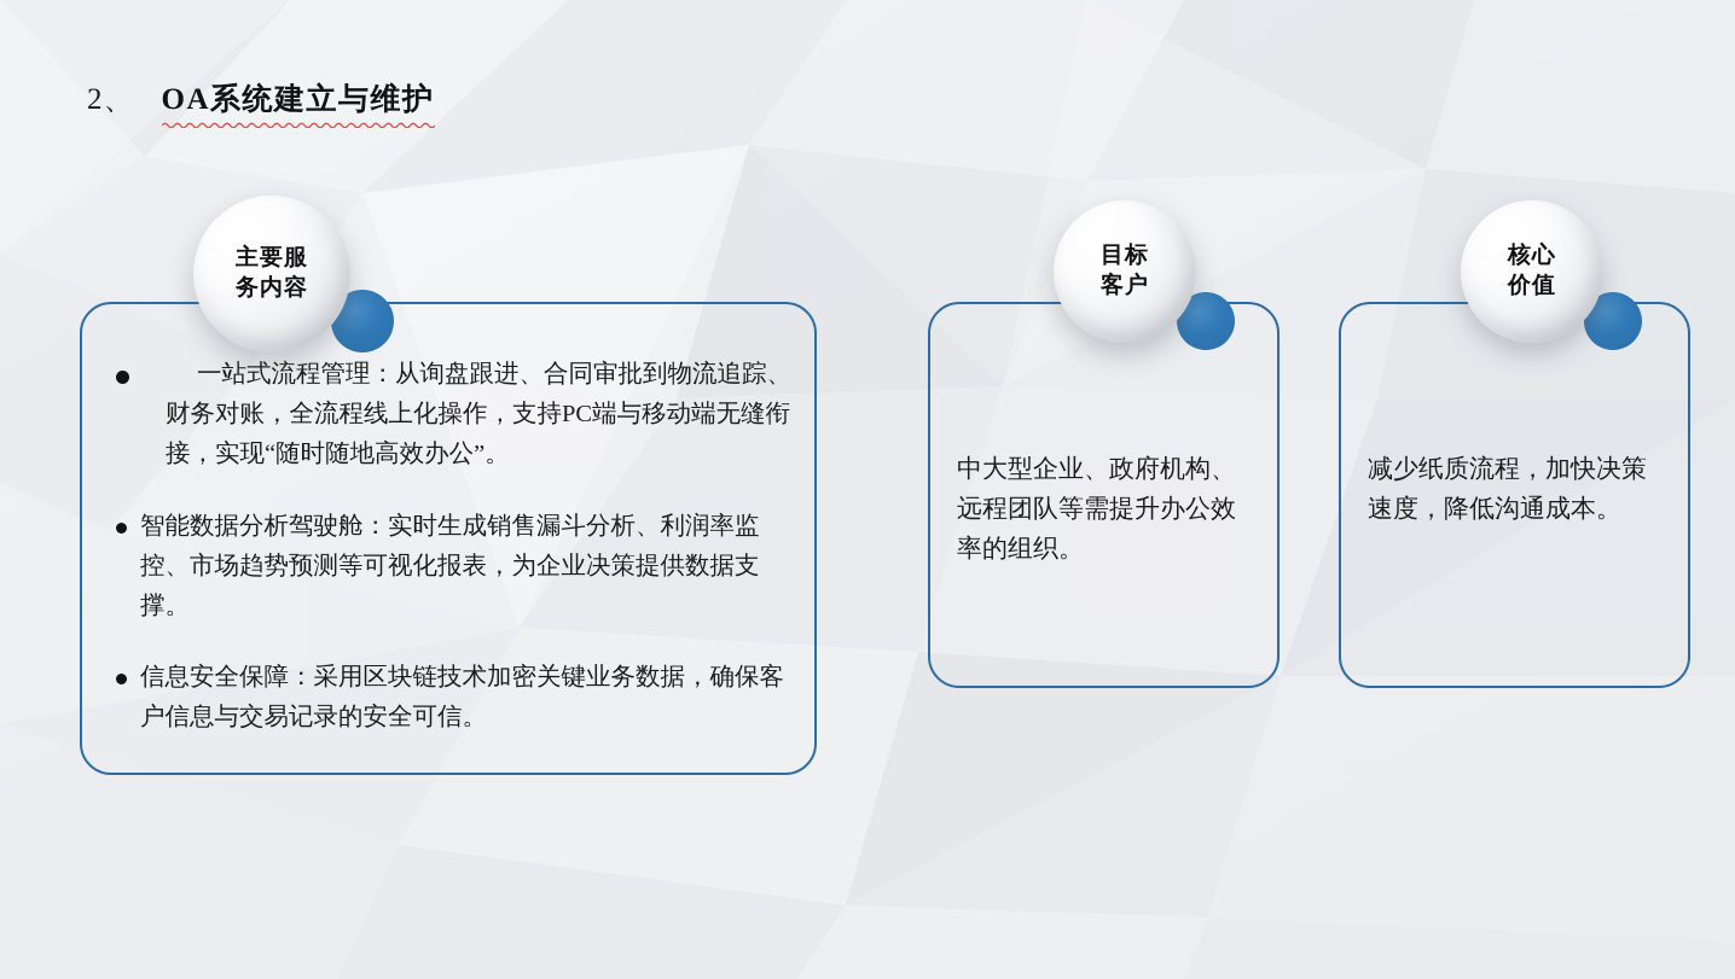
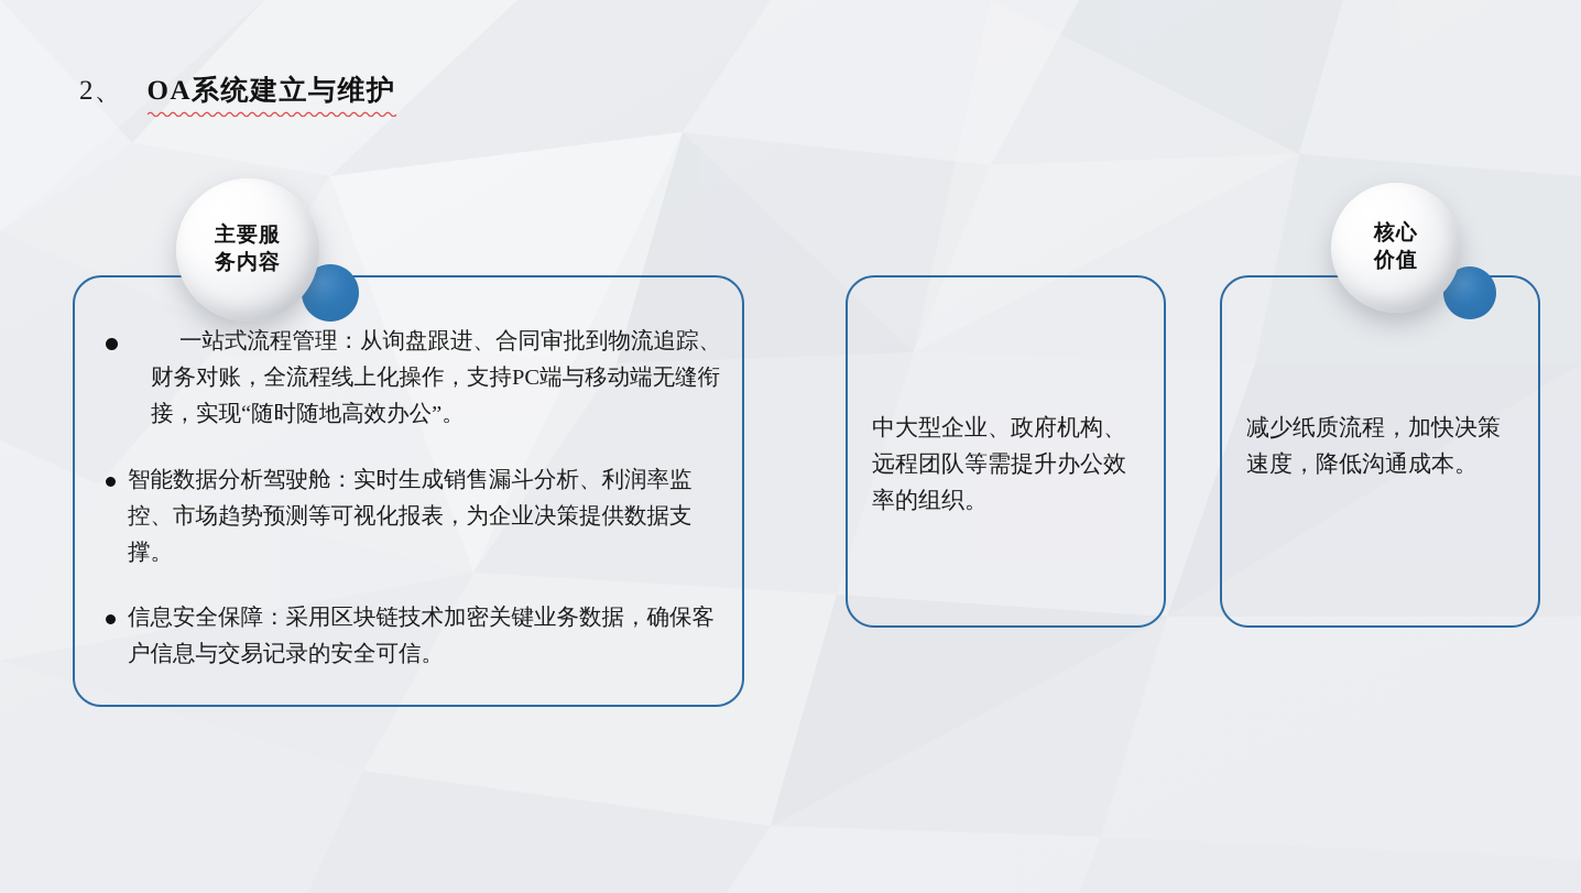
  2、
  OA系统建立与维护
  一站式流程管理：从询盘跟进、合同审批到物流追踪、财务对账，全流程线上化操作，支持PC端与移动端无缝衔接，实现“随时随地高效办公”。
  智能数据分析驾驶舱：实时生成销售漏斗分析、利润率监控、市场趋势预测等可视化报表，为企业决策提供数据支撑。
  信息安全保障：采用区块链技术加密关键业务数据，确保客户信息与交易记录的安全可信。
  中大型企业、政府机构、远程团队等需提升办公效率的组织。
  减少纸质流程，加快决策速度，降低沟通成本。
  主要服
  务内容
- 目标
- 客户
  核心
  价值
